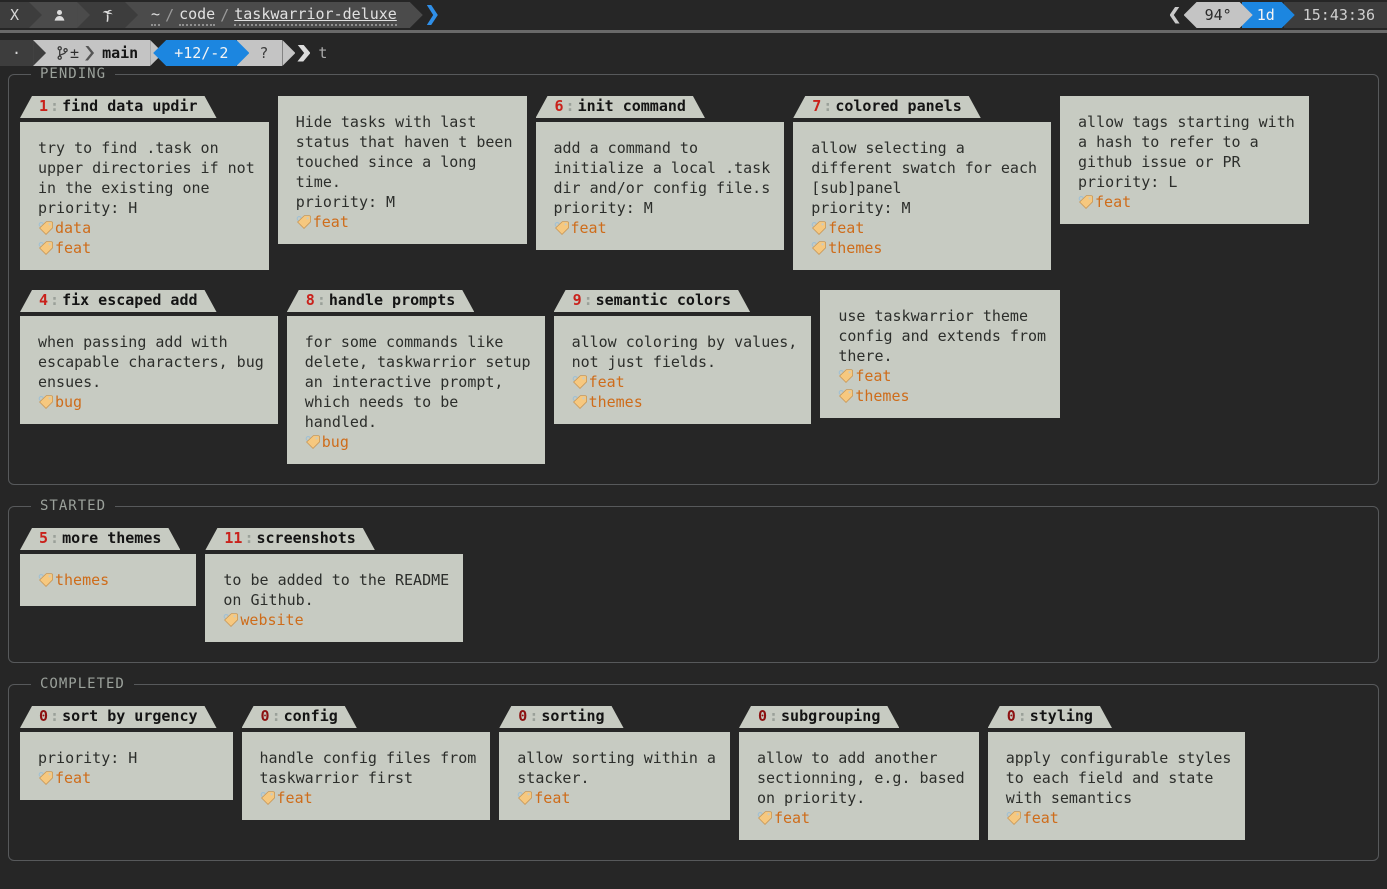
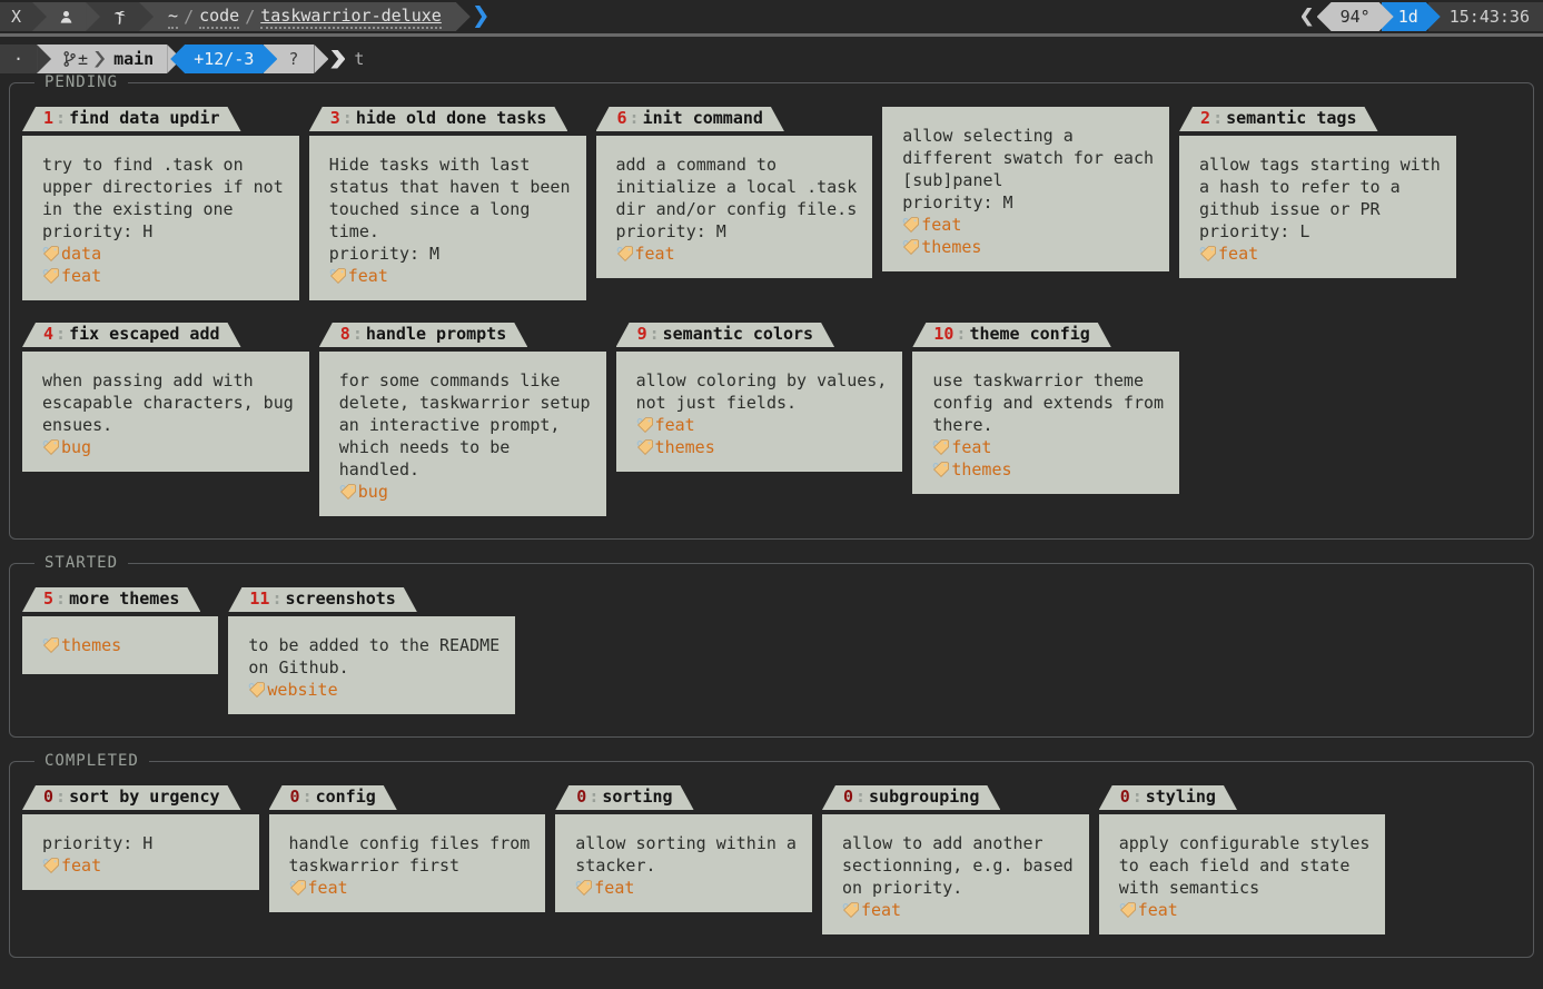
  X
  ~
  /
  code
  /
  taskwarrior-deluxe
  94°
  1d
  15:43:36
  ·
  ±
  main
- +12/-2
+ +12/-3
  ?
  t
  PENDING
  1: find data updir
  try to find .task on
  upper directories if not
  in the existing one
  priority: H
  data
  feat
+ 3: hide old done tasks
  Hide tasks with last
  status that haven t been
  touched since a long
  time.
  priority: M
  feat
  6: init command
  add a command to
  initialize a local .task
  dir and/or config file.s
  priority: M
  feat
- 7: colored panels
  allow selecting a
  different swatch for each
  [sub]panel
  priority: M
  feat
  themes
+ 2: semantic tags
  allow tags starting with
  a hash to refer to a
  github issue or PR
  priority: L
  feat
  4: fix escaped add
  when passing add with
  escapable characters, bug
  ensues.
  bug
  8: handle prompts
  for some commands like
  delete, taskwarrior setup
  an interactive prompt,
  which needs to be
  handled.
  bug
  9: semantic colors
  allow coloring by values,
  not just fields.
  feat
  themes
+ 10: theme config
  use taskwarrior theme
  config and extends from
  there.
  feat
  themes
  STARTED
  5: more themes
  themes
  11: screenshots
  to be added to the README
  on Github.
  website
  COMPLETED
  0: sort by urgency
  priority: H
  feat
  0: config
  handle config files from
  taskwarrior first
  feat
  0: sorting
  allow sorting within a
  stacker.
  feat
  0: subgrouping
  allow to add another
  sectionning, e.g. based
  on priority.
  feat
  0: styling
  apply configurable styles
  to each field and state
  with semantics
  feat
